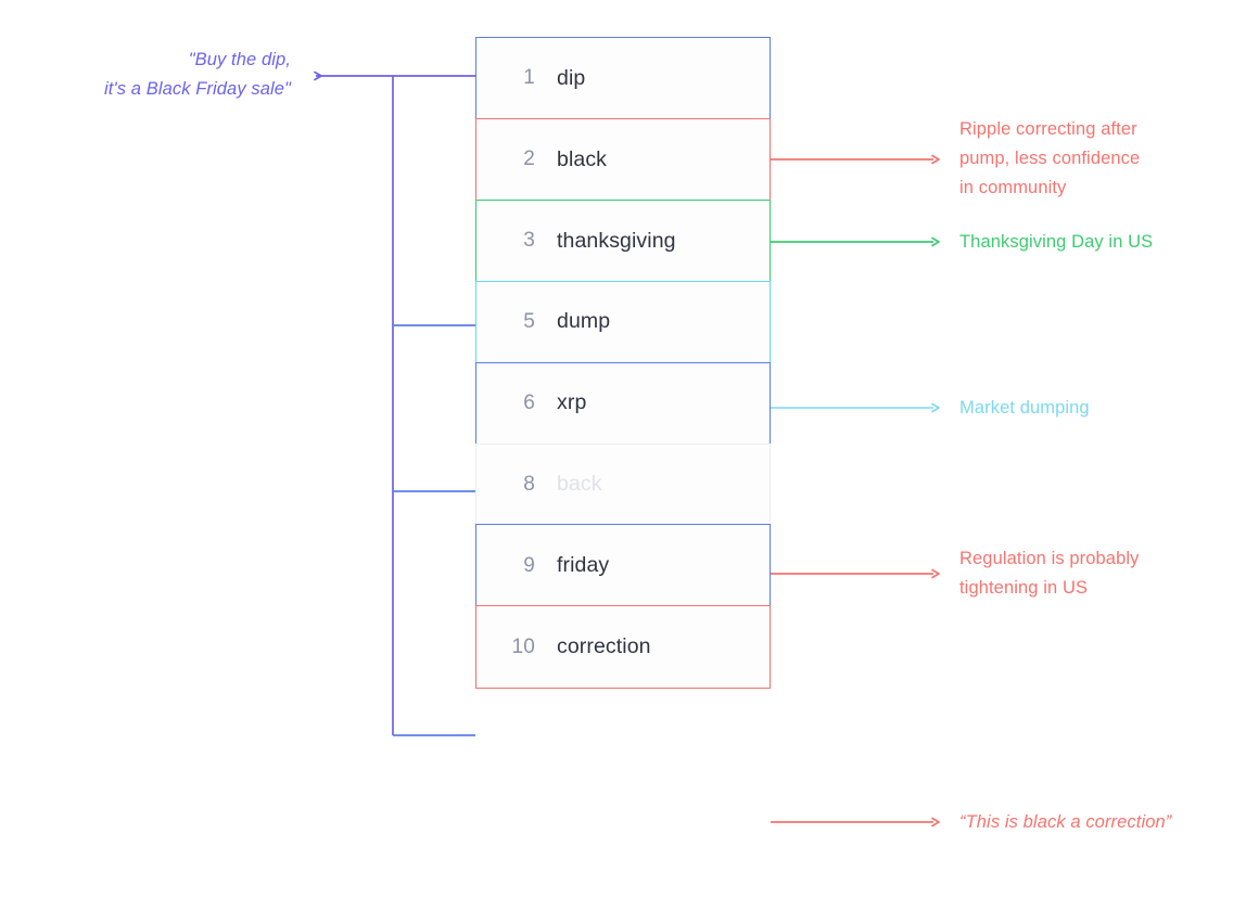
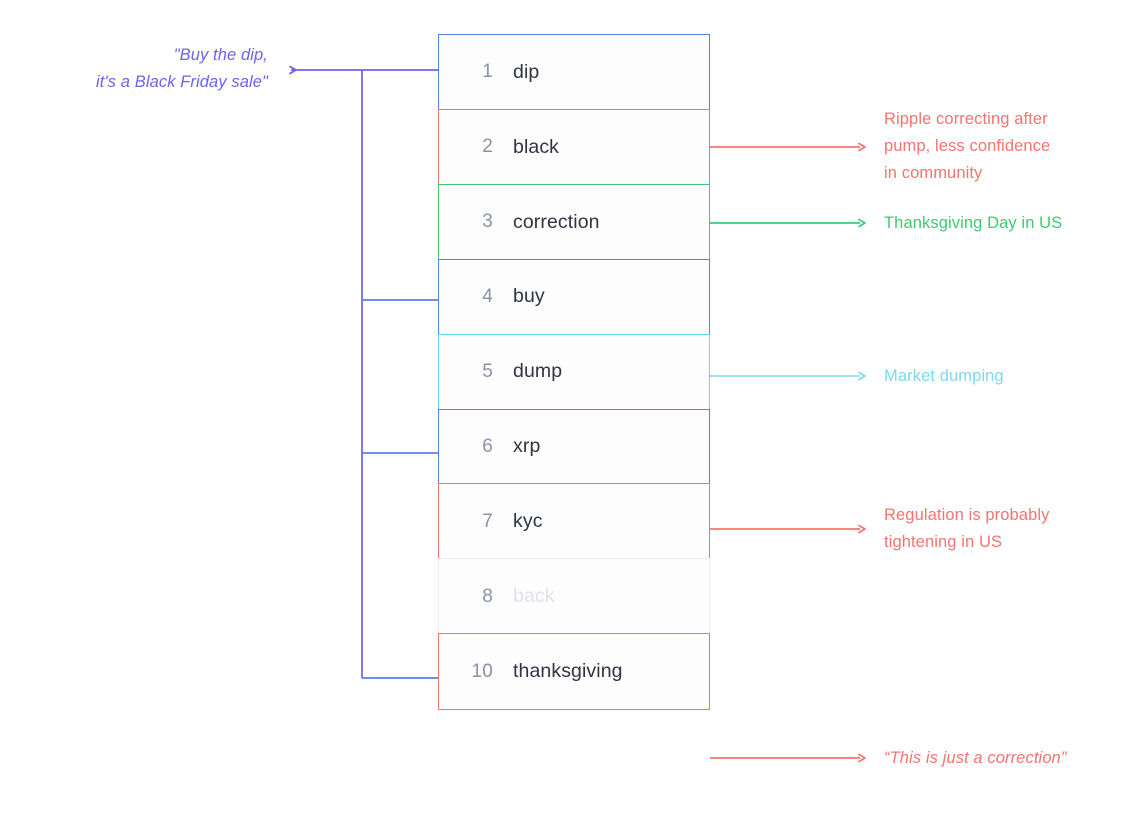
  1
  dip
  2
  black
  3
- thanksgiving
+ correction
+ 4
+ buy
  5
  dump
  6
  xrp
+ 7
+ kyc
  8
  back
- 9
- friday
  10
- correction
+ thanksgiving
  "Buy the dip,
  it's a Black Friday sale"
  Ripple correcting after
  pump, less confidence
  in community
  Thanksgiving Day in US
  Market dumping
  Regulation is probably
  tightening in US
- “This is black a correction”
+ “This is just a correction”
